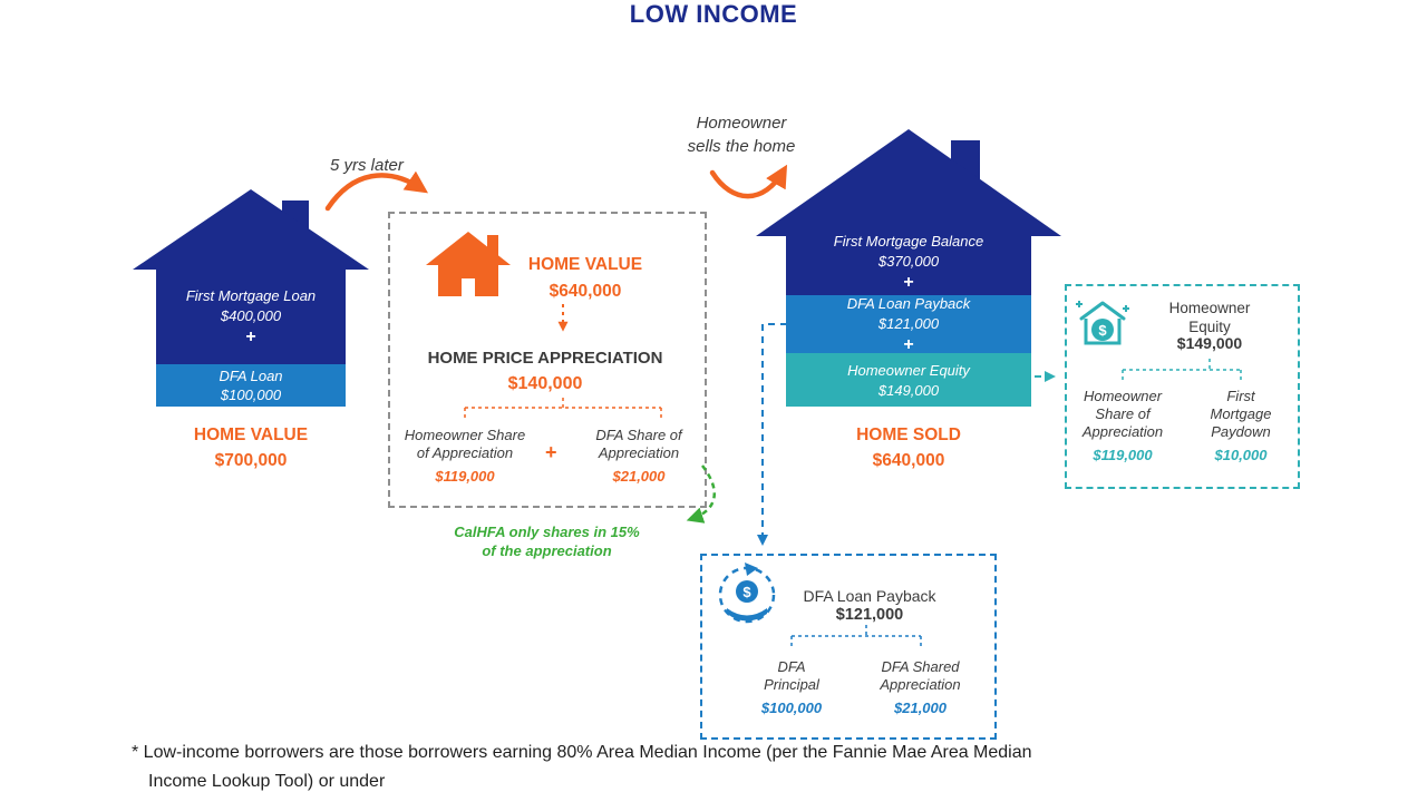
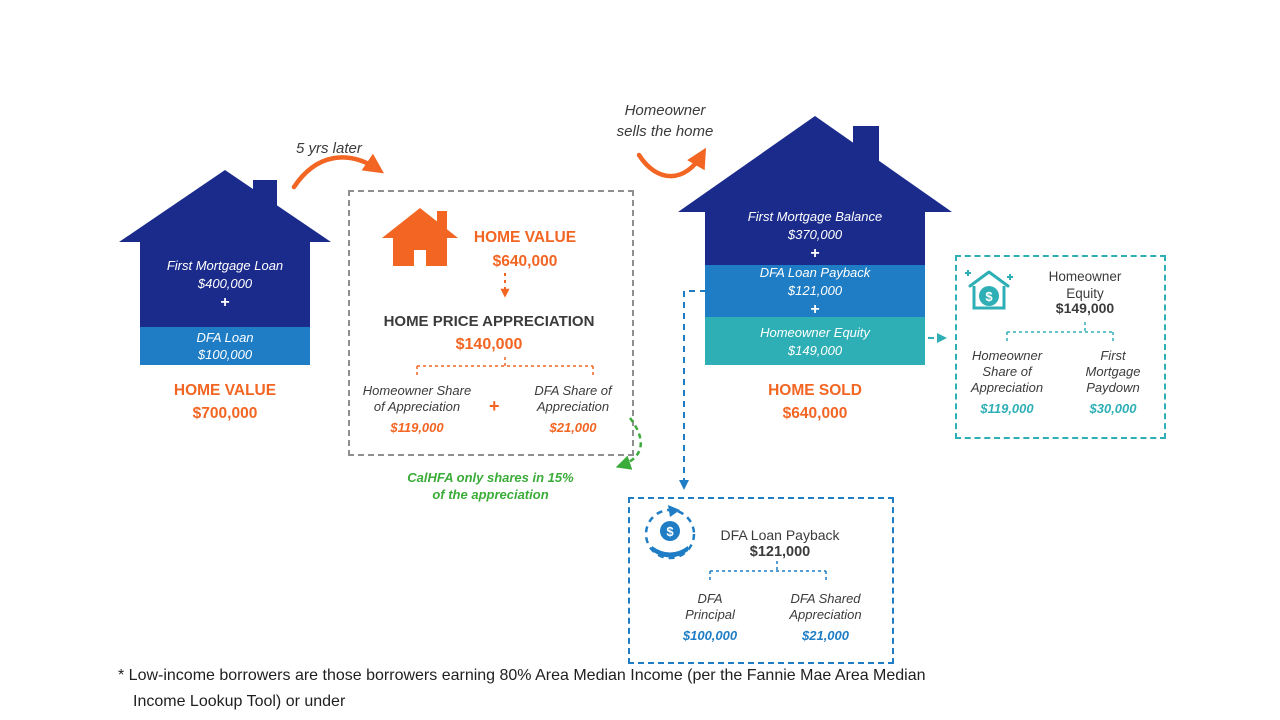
- LOW INCOME
  First Mortgage Loan
  $400,000
  +
  DFA Loan
  $100,000
  HOME VALUE
  $700,000
  5 yrs later
  Homeowner
  sells the home
  HOME VALUE
  $640,000
  HOME PRICE APPRECIATION
  $140,000
  Homeowner Share
  of Appreciation
  $119,000
  +
  DFA Share of
  Appreciation
  $21,000
  CalHFA only shares in 15%
  of the appreciation
  First Mortgage Balance
  $370,000
  +
  DFA Loan Payback
  $121,000
  +
  Homeowner Equity
  $149,000
  HOME SOLD
  $640,000
  $
  Homeowner
  Equity
  $149,000
  Homeowner
  Share of
  Appreciation
  $119,000
  First
  Mortgage
  Paydown
- $10,000
+ $30,000
  $
  DFA Loan Payback
  $121,000
  DFA
  Principal
  $100,000
  DFA Shared
  Appreciation
  $21,000
  * Low-income borrowers are those borrowers earning 80% Area Median Income (per the Fannie Mae Area Median
  Income Lookup Tool) or under
